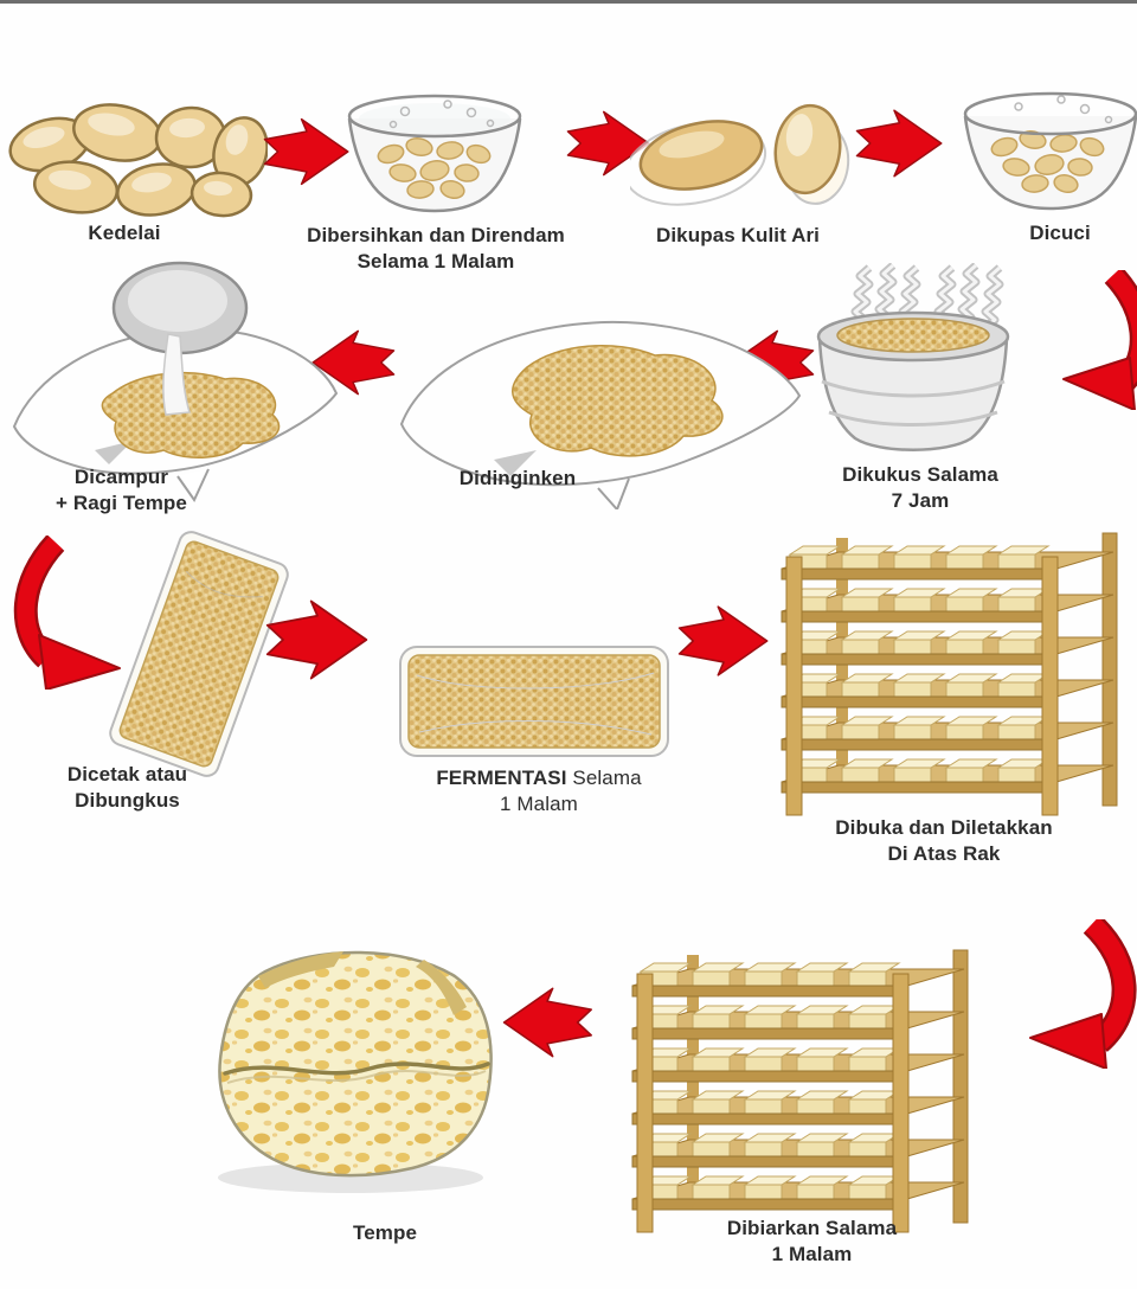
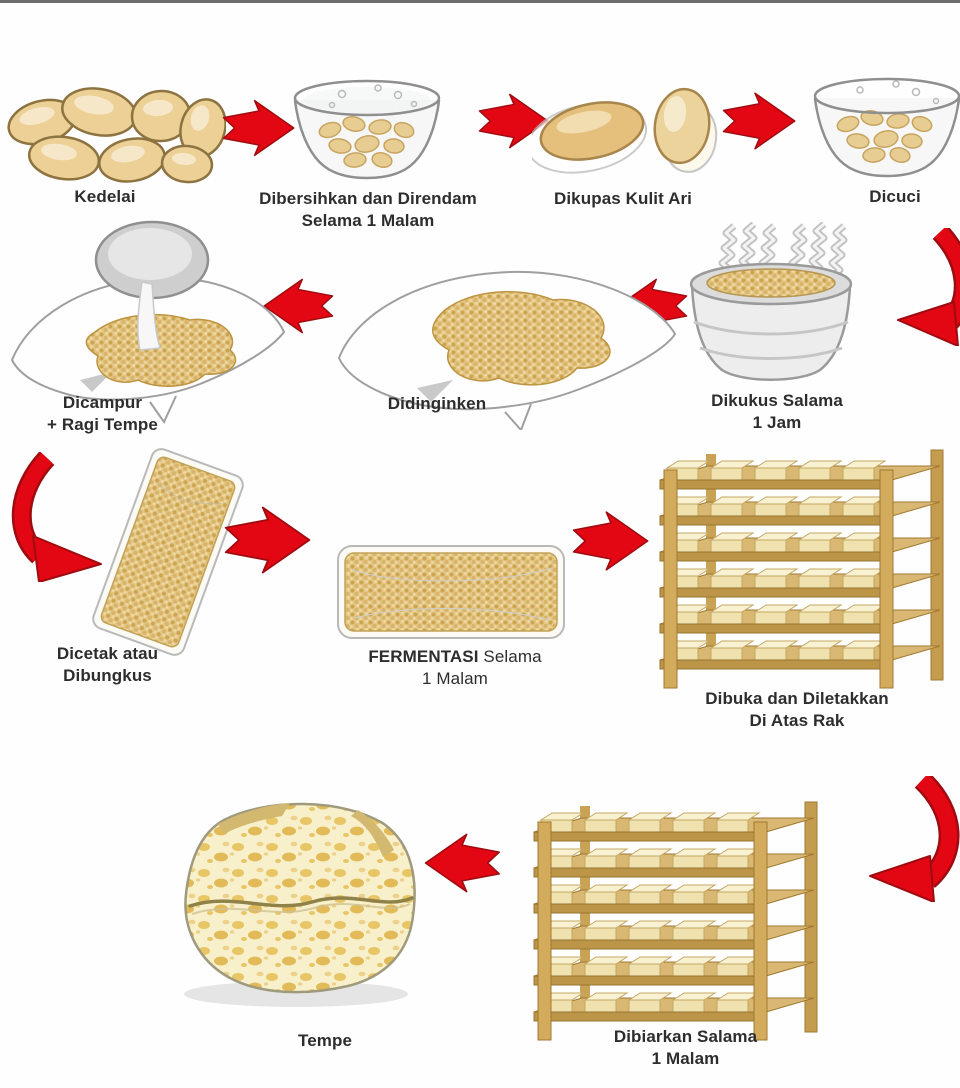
  Kedelai
  Dibersihkan dan Direndam
  Selama 1 Malam
  Dikupas Kulit Ari
  Dicuci
  Dikukus Salama
- 7 Jam
+ 1 Jam
  Didinginken
  Dicampur
  + Ragi Tempe
  Dicetak atau
  Dibungkus
  FERMENTASI Selama
  1 Malam
  Dibuka dan Diletakkan
  Di Atas Rak
  Dibiarkan Salama
  1 Malam
  Tempe
